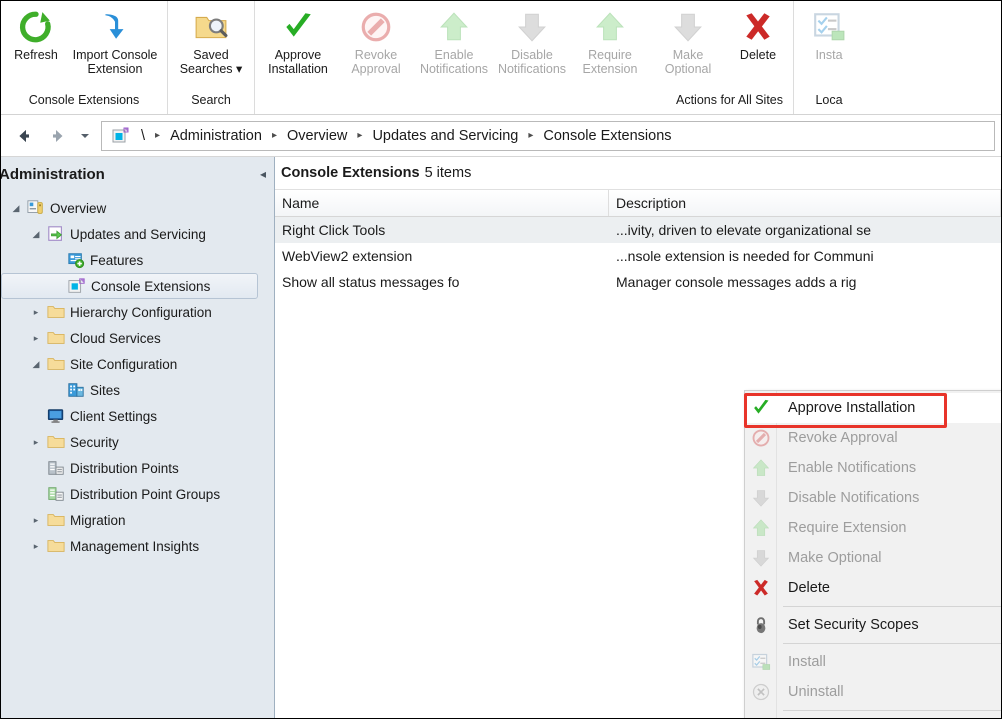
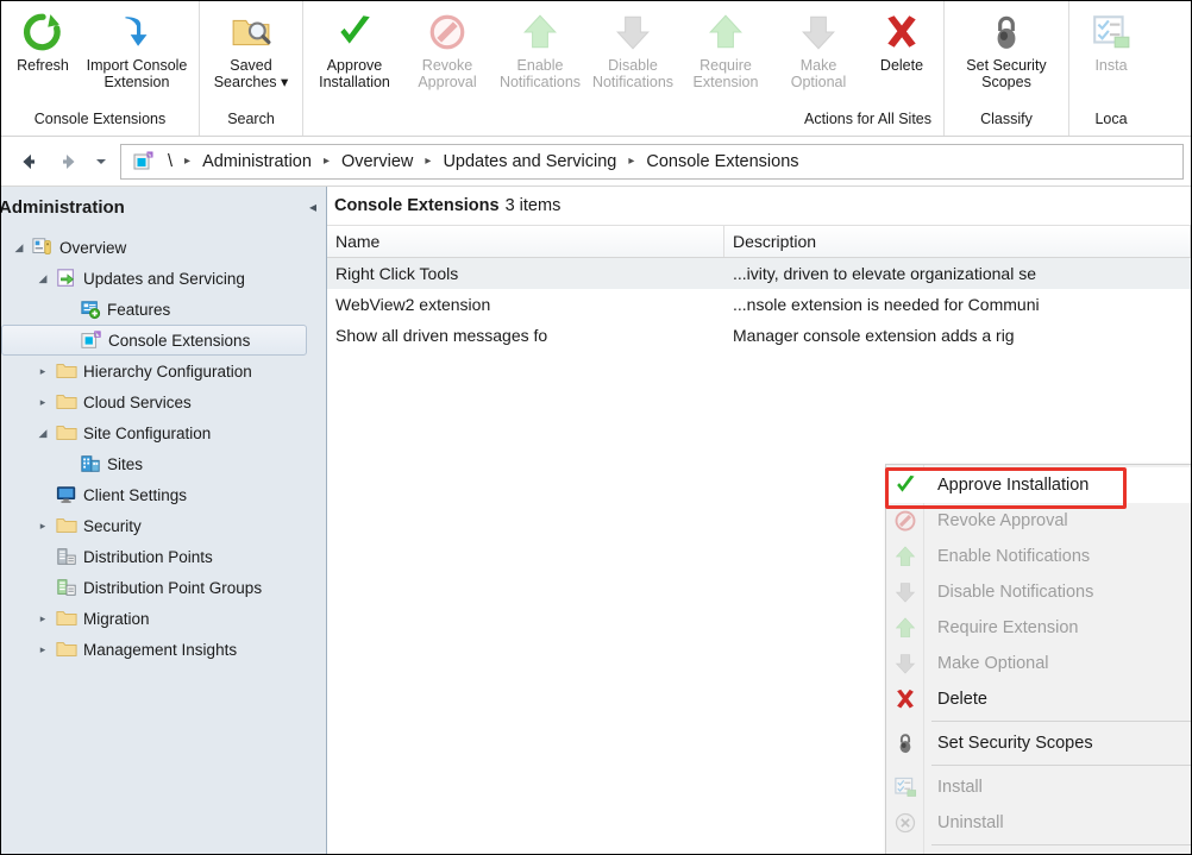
  Refresh
  Import Console
  Extension
  Console Extensions
  Saved
  Searches ▾
  Search
  Approve
  Installation
  Revoke
  Approval
  Enable
  Notifications
  Disable
  Notifications
  Require
  Extension
  Make
  Optional
  Delete
  Actions for All Sites
+ Set Security
+ Scopes
+ Classify
  Insta
  Loca
  \
  ▸
  Administration
  ▸
  Overview
  ▸
  Updates and Servicing
  ▸
  Console Extensions
  Administration
  ◂
  ◢
  Overview
  ◢
  Updates and Servicing
  Features
  Console Extensions
  ▸
  Hierarchy Configuration
  ▸
  Cloud Services
  ◢
  Site Configuration
  Sites
  Client Settings
  ▸
  Security
  Distribution Points
  Distribution Point Groups
  ▸
  Migration
  ▸
  Management Insights
  Console Extensions
- 5 items
+ 3 items
  Name
  Description
  Right Click Tools
  ...ivity, driven to elevate organizational se
  WebView2 extension
  ...nsole extension is needed for Communi
- Show all status messages fo
+ Show all driven messages fo
- Manager console messages adds a rig
+ Manager console extension adds a rig
  Approve Installation
  Revoke Approval
  Enable Notifications
  Disable Notifications
  Require Extension
  Make Optional
  Delete
  Set Security Scopes
  Install
  Uninstall
